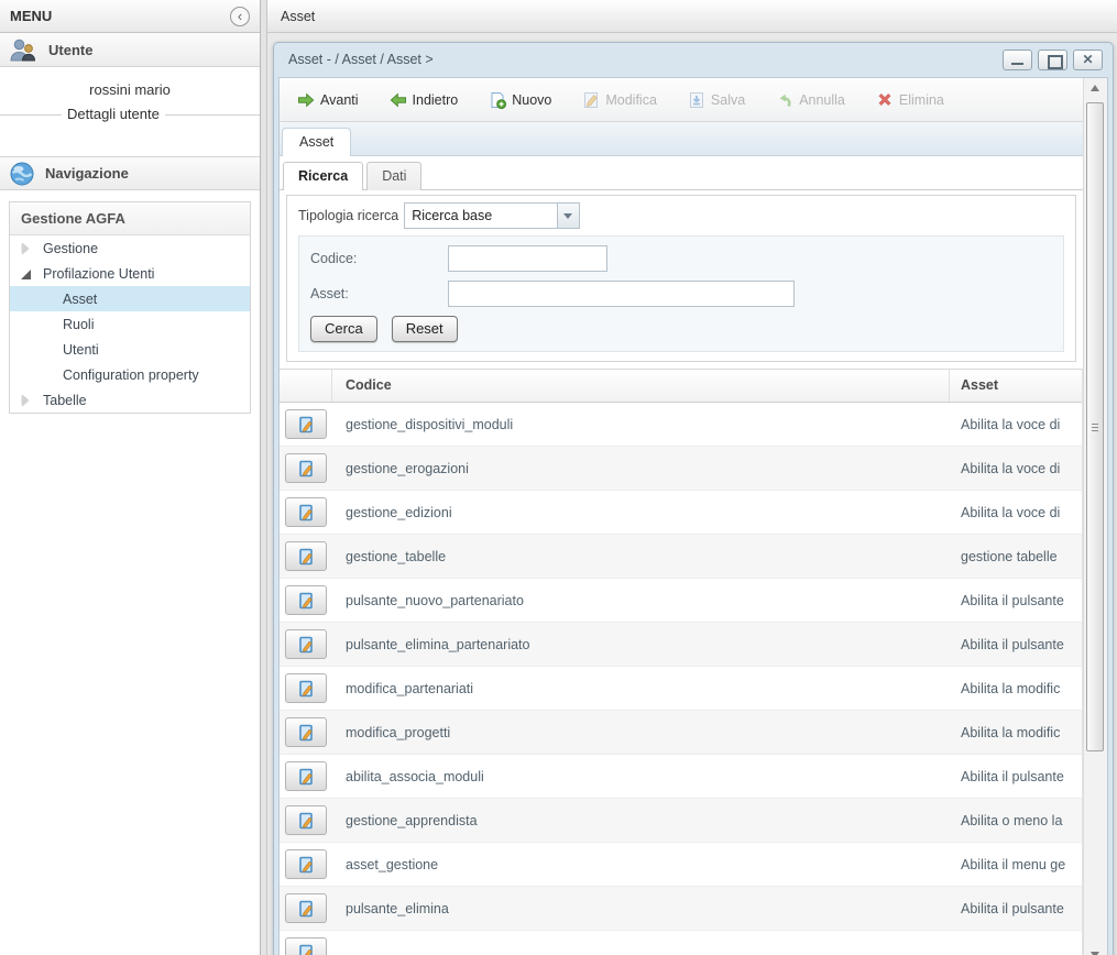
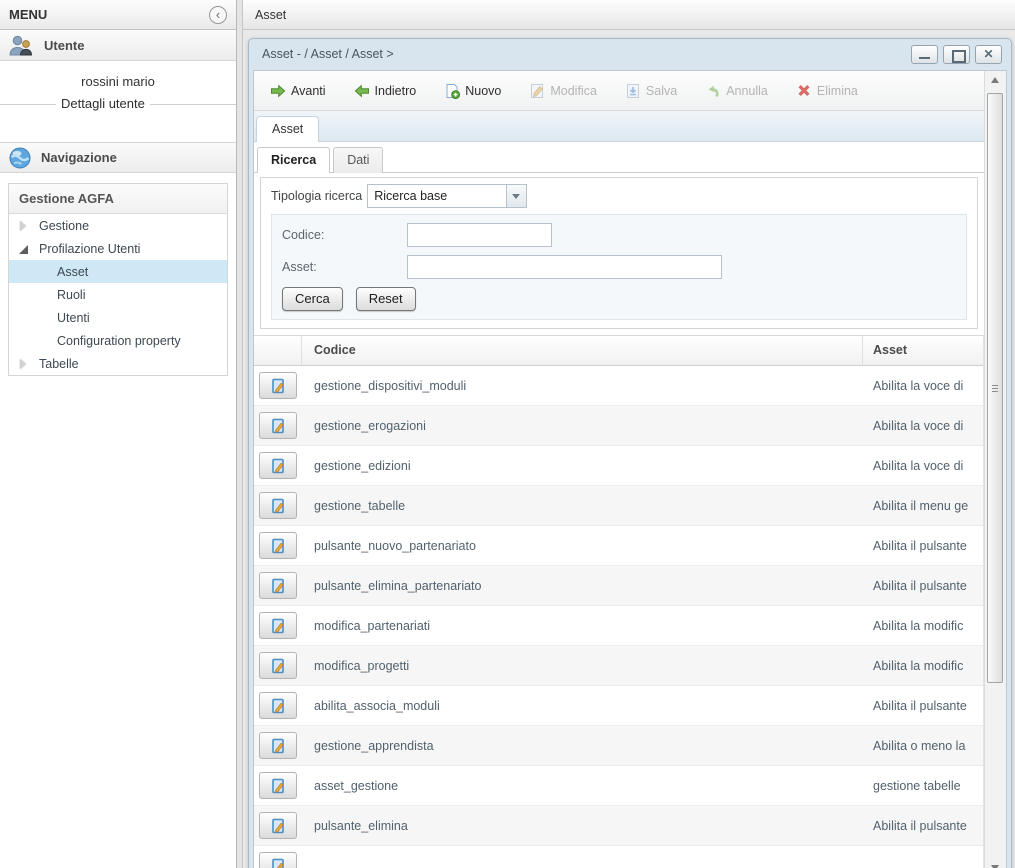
  MENU
  ‹
  Utente
  rossini mario
  Dettagli utente
  Navigazione
  Gestione AGFA
  Gestione
  Profilazione Utenti
  Asset
  Ruoli
  Utenti
  Configuration property
  Tabelle
  Asset
  Asset - / Asset / Asset >
  ✕
  Avanti
  Indietro
  Nuovo
  Modifica
  Salva
  Annulla
  Elimina
  Asset
  Ricerca
  Dati
  Tipologia ricerca
  Ricerca base
  Codice:
  Asset:
  Cerca
  Reset
  Codice
  Asset
  gestione_dispositivi_moduli
  Abilita la voce di
  gestione_erogazioni
  Abilita la voce di
  gestione_edizioni
  Abilita la voce di
  gestione_tabelle
- gestione tabelle
+ Abilita il menu ge
  pulsante_nuovo_partenariato
  Abilita il pulsante
  pulsante_elimina_partenariato
  Abilita il pulsante
  modifica_partenariati
  Abilita la modific
  modifica_progetti
  Abilita la modific
  abilita_associa_moduli
  Abilita il pulsante
  gestione_apprendista
  Abilita o meno la
  asset_gestione
- Abilita il menu ge
+ gestione tabelle
  pulsante_elimina
  Abilita il pulsante
